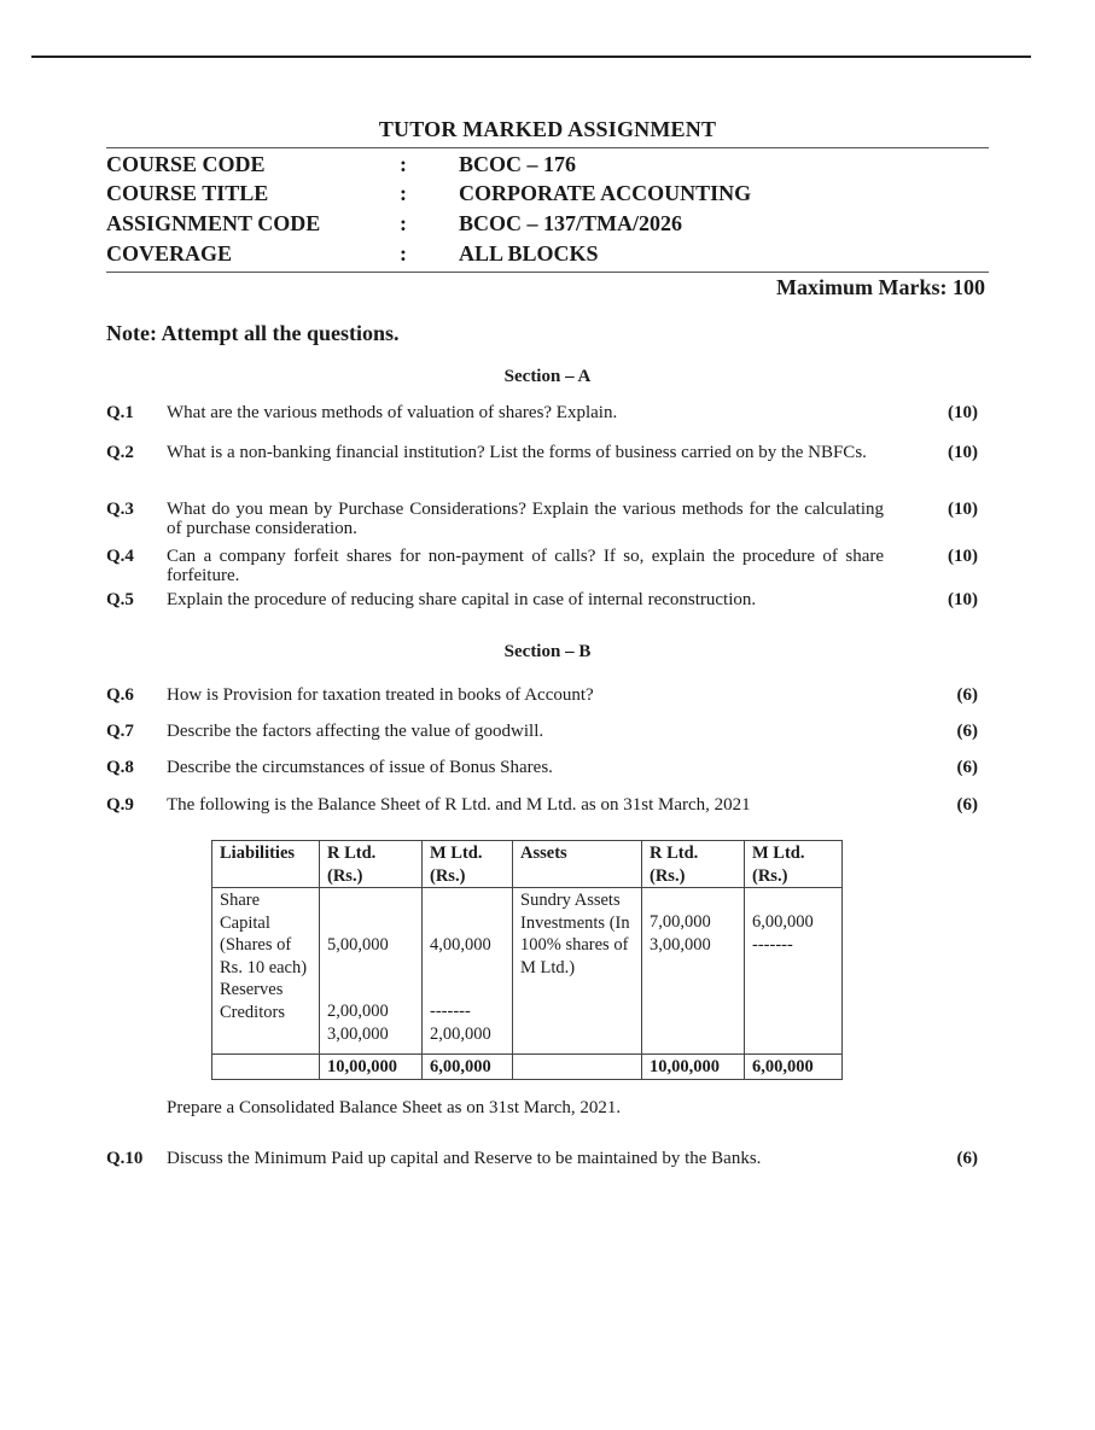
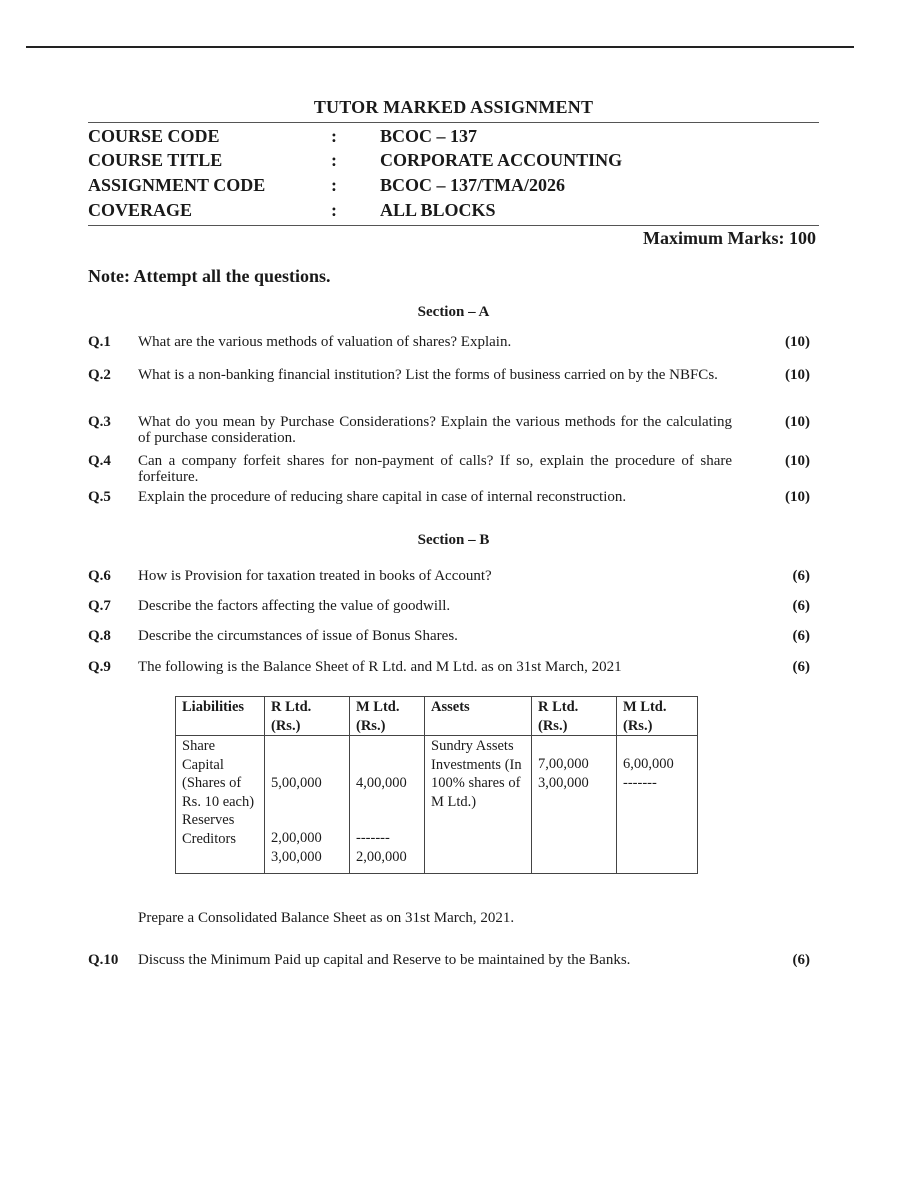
  TUTOR MARKED ASSIGNMENT
  COURSE CODE
  :
- BCOC – 176
+ BCOC – 137
  COURSE TITLE
  :
  CORPORATE ACCOUNTING
  ASSIGNMENT CODE
  :
  BCOC – 137/TMA/2026
  COVERAGE
  :
  ALL BLOCKS
  Maximum Marks: 100
  Note: Attempt all the questions.
  Section – A
  Q.1
  What are the various methods of valuation of shares? Explain.
  (10)
  Q.2
  What is a non-banking financial institution? List the forms of business carried on by the NBFCs.
  (10)
  Q.3
  What do you mean by Purchase Considerations? Explain the various methods for the calculating of purchase consideration.
  (10)
  Q.4
  Can a company forfeit shares for non-payment of calls? If so, explain the procedure of share forfeiture.
  (10)
  Q.5
  Explain the procedure of reducing share capital in case of internal reconstruction.
  (10)
  Section – B
  Q.6
  How is Provision for taxation treated in books of Account?
  (6)
  Q.7
  Describe the factors affecting the value of goodwill.
  (6)
  Q.8
  Describe the circumstances of issue of Bonus Shares.
  (6)
  Q.9
  The following is the Balance Sheet of R Ltd. and M Ltd. as on 31st March, 2021
  (6)
  Liabilities	R Ltd.(Rs.)	M Ltd.(Rs.)	Assets	R Ltd.(Rs.)	M Ltd.(Rs.)
  Share Capital (Shares of Rs. 10 each) Reserves Creditors	5,00,000 2,00,000 3,00,000	4,00,000 ------- 2,00,000	Sundry Assets Investments (In 100% shares of M Ltd.)	7,00,000 3,00,000	6,00,000 -------
- 	10,00,000	6,00,000		10,00,000	6,00,000
  Prepare a Consolidated Balance Sheet as on 31st March, 2021.
  Q.10
  Discuss the Minimum Paid up capital and Reserve to be maintained by the Banks.
  (6)
